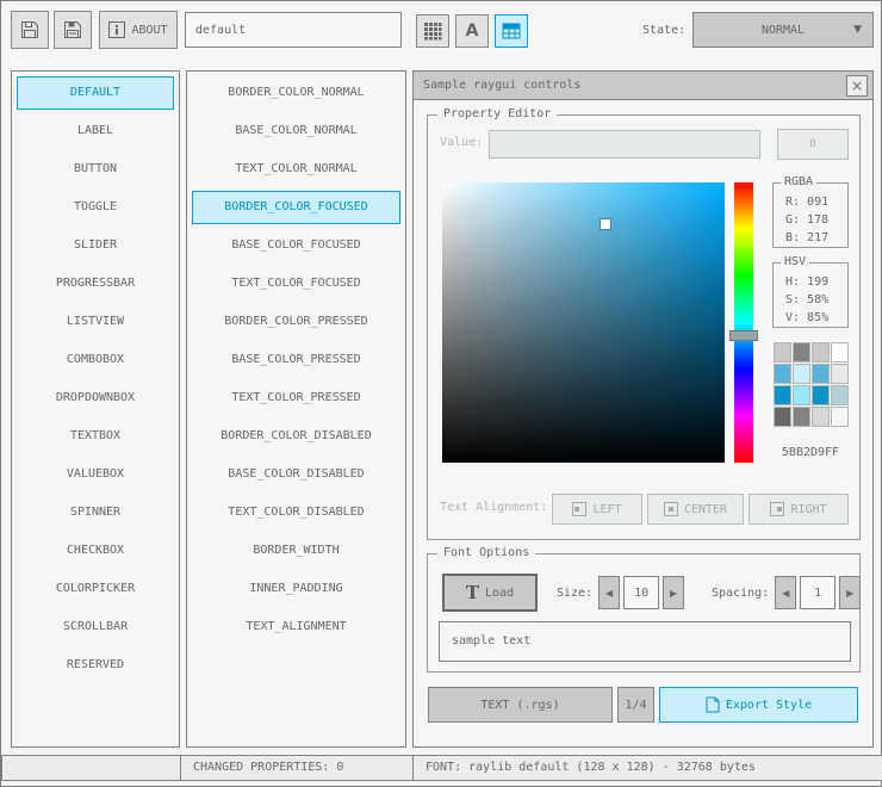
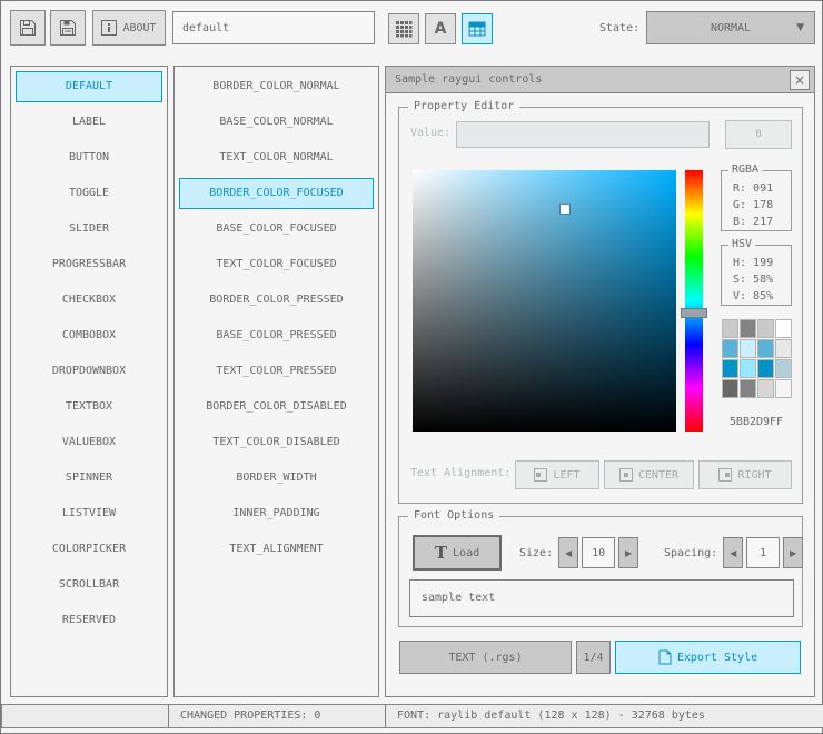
  ABOUT
  default
  A
  State:
  NORMAL
  ▼
  DEFAULT
  LABEL
  BUTTON
  TOGGLE
  SLIDER
  PROGRESSBAR
- LISTVIEW
+ CHECKBOX
  COMBOBOX
  DROPDOWNBOX
  TEXTBOX
  VALUEBOX
  SPINNER
- CHECKBOX
+ LISTVIEW
  COLORPICKER
  SCROLLBAR
  RESERVED
  BORDER_COLOR_NORMAL
  BASE_COLOR_NORMAL
  TEXT_COLOR_NORMAL
  BORDER_COLOR_FOCUSED
  BASE_COLOR_FOCUSED
  TEXT_COLOR_FOCUSED
  BORDER_COLOR_PRESSED
  BASE_COLOR_PRESSED
  TEXT_COLOR_PRESSED
  BORDER_COLOR_DISABLED
- BASE_COLOR_DISABLED
  TEXT_COLOR_DISABLED
  BORDER_WIDTH
  INNER_PADDING
  TEXT_ALIGNMENT
  Sample raygui controls
  ×
  Property Editor
  Value:
  0
  RGBA
  R: 091
  G: 178
  B: 217
  HSV
  H: 199
  S: 58%
  V: 85%
  5BB2D9FF
  Text Alignment:
  LEFT
  CENTER
  RIGHT
  Font Options
  T
  Load
  Size:
  ◀
  10
  ▶
  Spacing:
  ◀
  1
  ▶
  sample text
  TEXT (.rgs)
  1/4
  Export Style
  CHANGED PROPERTIES: 0
  FONT: raylib default (128 x 128) - 32768 bytes
